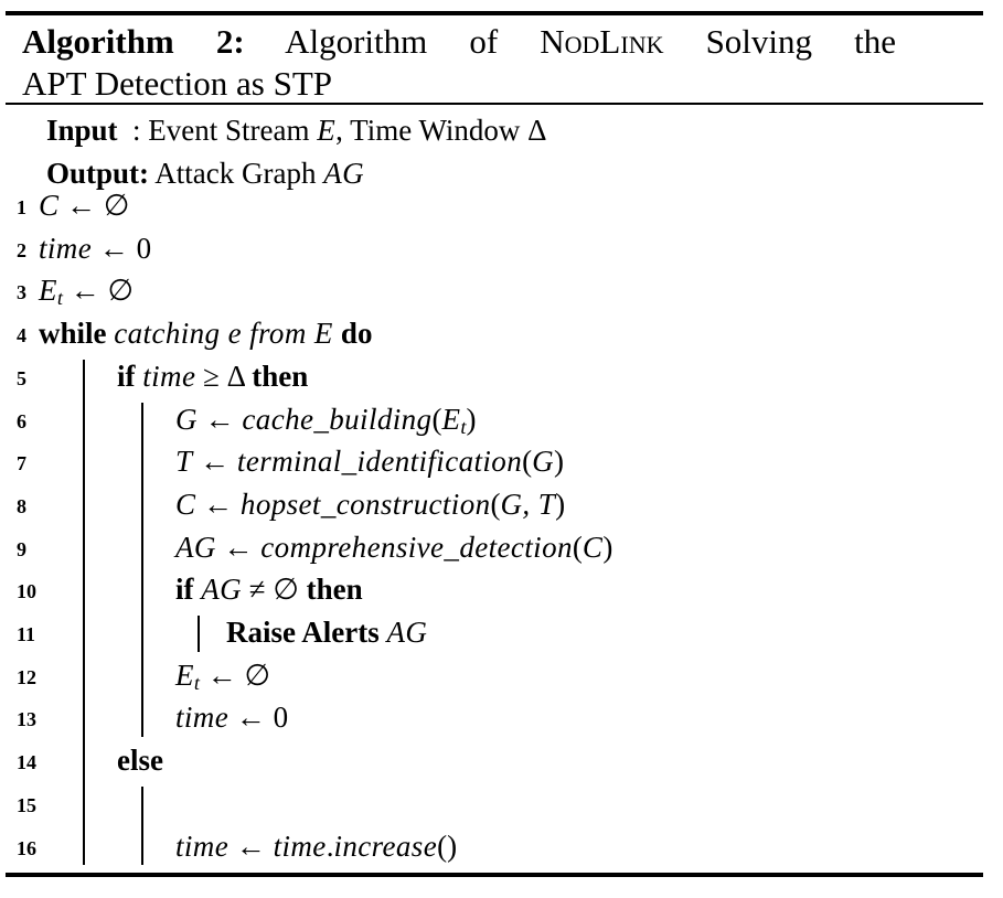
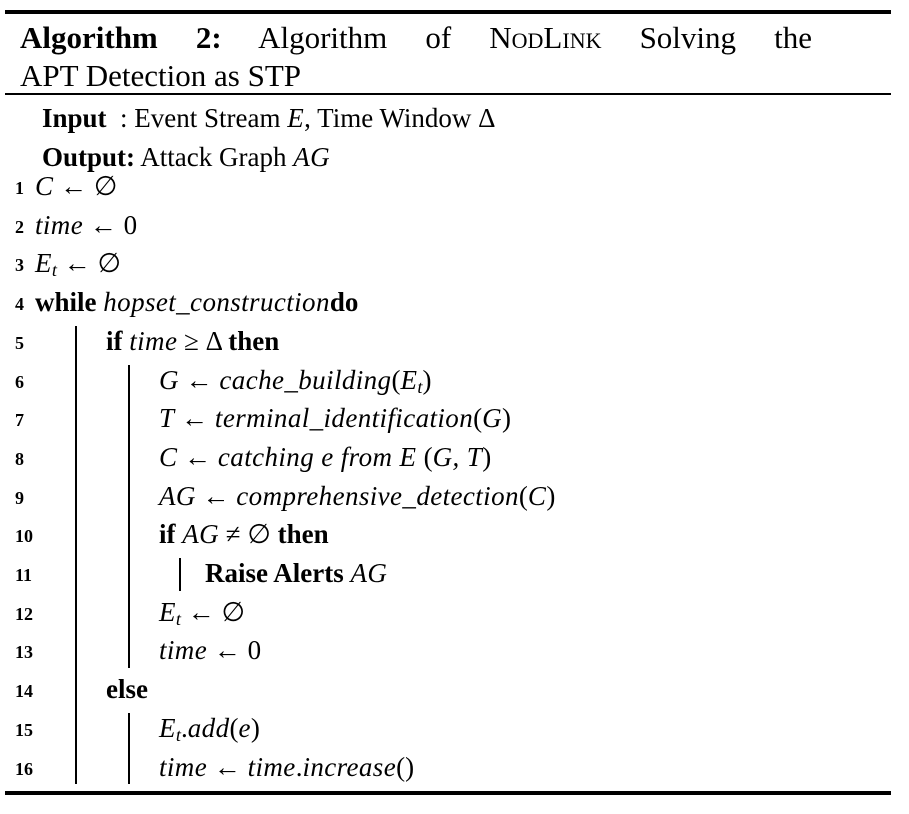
  Algorithm 2: Algorithm of NodLink Solving the
  APT Detection as STP
  Input : Event Stream E, Time Window Δ
  Output: Attack Graph AG
  1
  C ← ∅
  2
  time ← 0
  3
  Et ← ∅
  4
- while catching e from E do
+ while hopset_constructiondo
  5
  if time ≥ Δ then
  6
  G ← cache_building(Et)
  7
  T ← terminal_identification(G)
  8
- C ← hopset_construction(G, T)
+ C ← catching e from E (G, T)
  9
  AG ← comprehensive_detection(C)
  10
  if AG ≠ ∅ then
  11
  Raise Alerts AG
  12
  Et ← ∅
  13
  time ← 0
  14
  else
  15
+ Et.add(e)
  16
  time ← time.increase()
